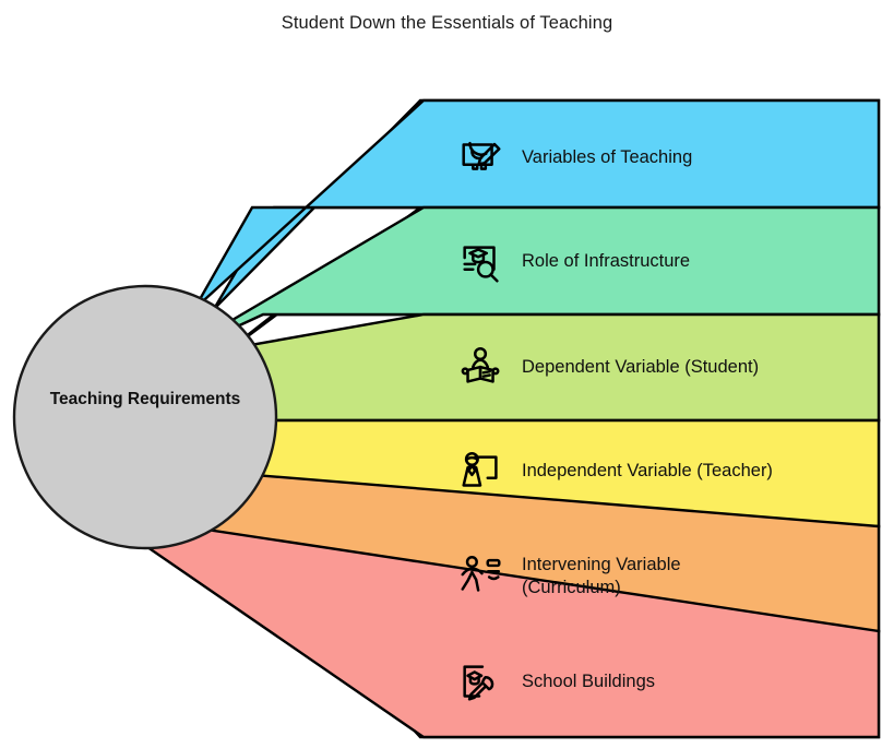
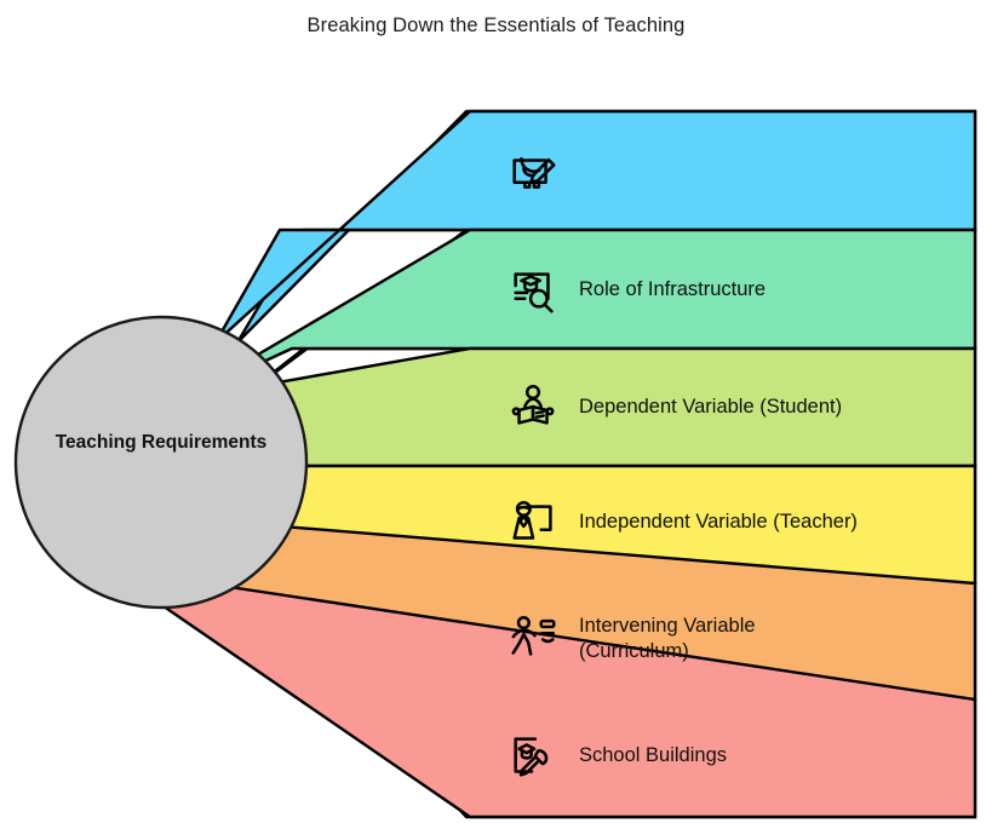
- Student Down the Essentials of Teaching
+ Breaking Down the Essentials of Teaching
  Teaching Requirements
- Variables of Teaching
  Role of Infrastructure
  Dependent Variable (Student)
  Independent Variable (Teacher)
  Intervening Variable
  (Curriculum)
  School Buildings
